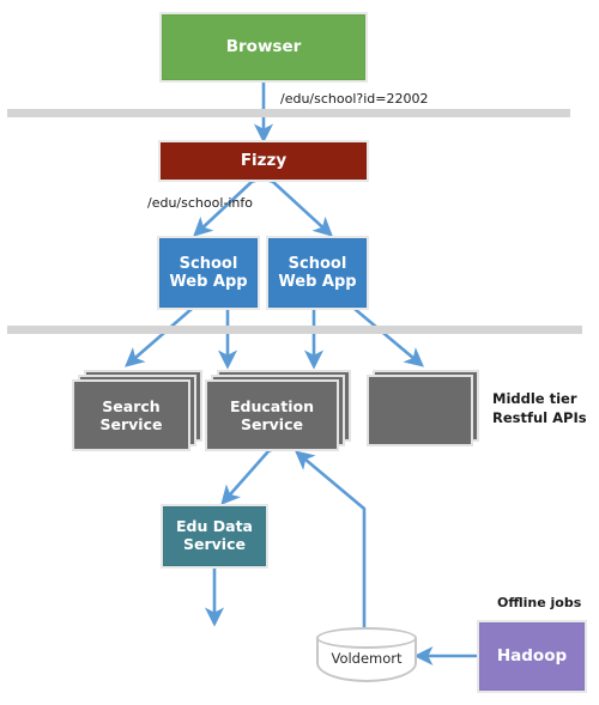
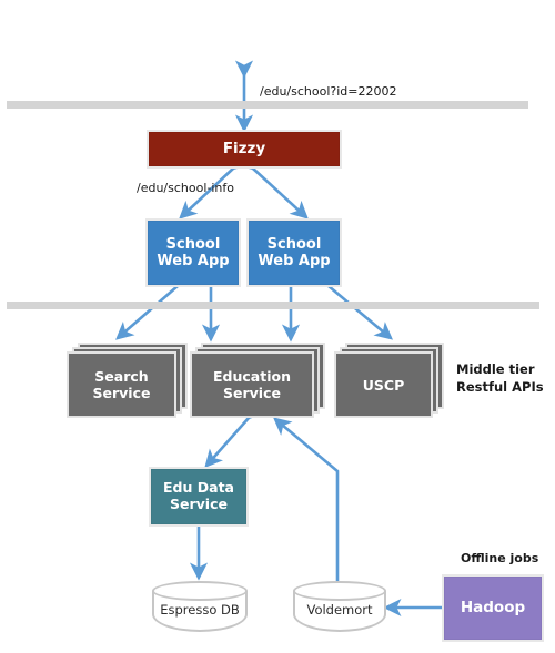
- Browser
  Fizzy
  School
  Web App
  School
  Web App
  Search Service
  Education
  Service
+ USCP
  Edu Data
  Service
+ Espresso DB
  Voldemort
  Hadoop
  /edu/school?id=22002
  /edu/school-info
  Middle tier
  Restful APIs
  Offline jobs
